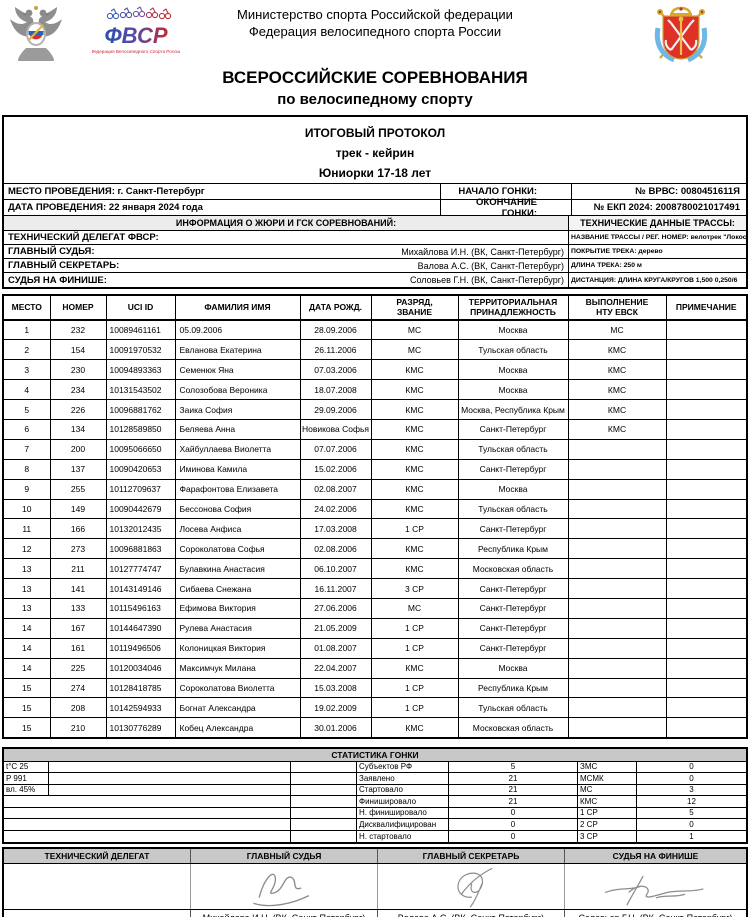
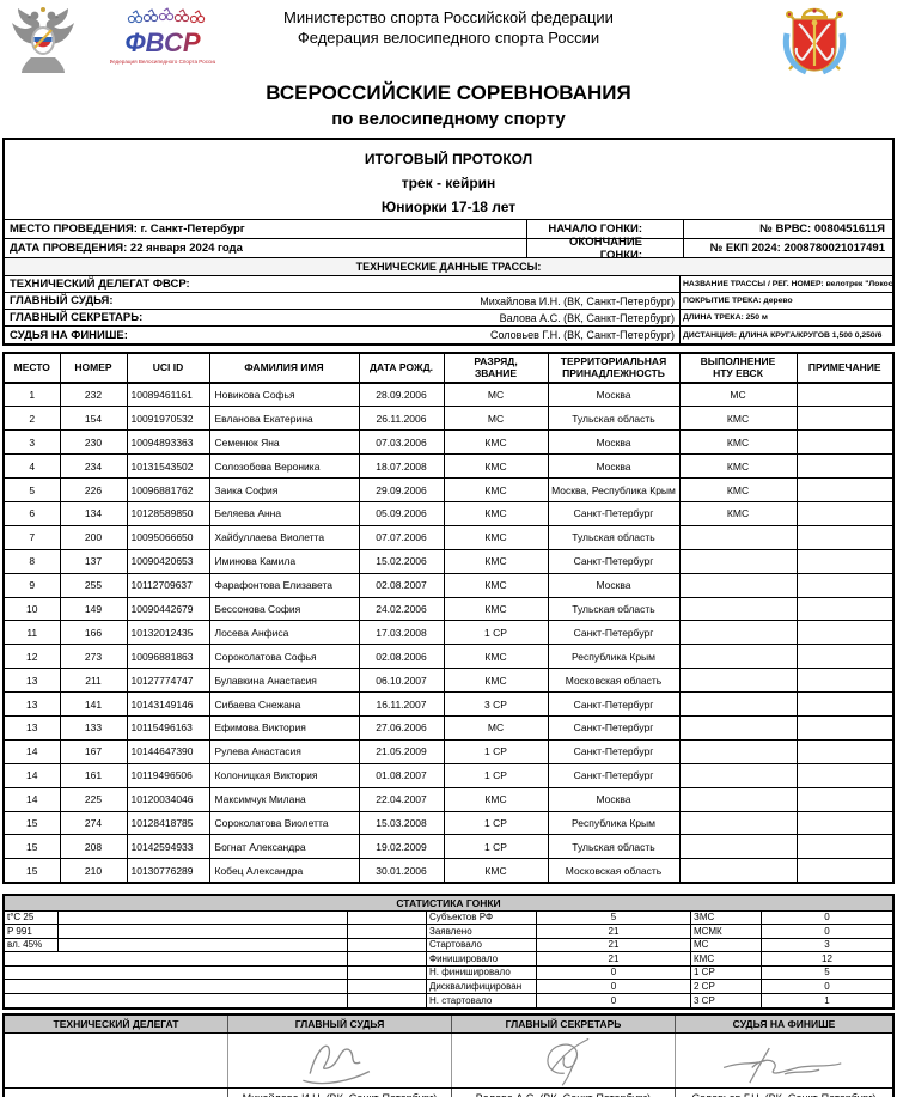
  ФВСР
  Министерство спорта Российской федерации
  Федерация велосипедного спорта России
  ВСЕРОССИЙСКИЕ СОРЕВНОВАНИЯ
  по велосипедному спорту
  ИТОГОВЫЙ ПРОТОКОЛ
  трек - кейрин
  Юниорки 17-18 лет
  МЕСТО ПРОВЕДЕНИЯ: г. Санкт-Петербург
  НАЧАЛО ГОНКИ:
  № ВРВС: 0080451611Я
  ДАТА ПРОВЕДЕНИЯ: 22 января 2024 года
  ОКОНЧАНИЕ ГОНКИ:
  № ЕКП 2024: 2008780021017491
- ИНФОРМАЦИЯ О ЖЮРИ И ГСК СОРЕВНОВАНИЙ:
  ТЕХНИЧЕСКИЕ ДАННЫЕ ТРАССЫ:
  ТЕХНИЧЕСКИЙ ДЕЛЕГАТ ФВСР:
  ГЛАВНЫЙ СУДЬЯ:
  Михайлова И.Н. (ВК, Санкт-Петербург)
  ГЛАВНЫЙ СЕКРЕТАРЬ:
  Валова А.С. (ВК, Санкт-Петербург)
  СУДЬЯ НА ФИНИШЕ:
  Соловьев Г.Н. (ВК, Санкт-Петербург)
  МЕСТО	НОМЕР	UCI ID	ФАМИЛИЯ ИМЯ	ДАТА РОЖД.	РАЗРЯД, ЗВАНИЕ	ТЕРРИТОРИАЛЬНАЯ ПРИНАДЛЕЖНОСТЬ	ВЫПОЛНЕНИЕ НТУ ЕВСК	ПРИМЕЧАНИЕ
- 1	232	10089461161	05.09.2006	28.09.2006	МС	Москва	МС
+ 1	232	10089461161	Новикова Софья	28.09.2006	МС	Москва	МС
  2	154	10091970532	Евланова Екатерина	26.11.2006	МС	Тульская область	КМС
  3	230	10094893363	Семенюк Яна	07.03.2006	КМС	Москва	КМС
  4	234	10131543502	Солозобова Вероника	18.07.2008	КМС	Москва	КМС
  5	226	10096881762	Заика София	29.09.2006	КМС	Москва, Республика Крым	КМС
- 6	134	10128589850	Беляева Анна	Новикова Софья	КМС	Санкт-Петербург	КМС
+ 6	134	10128589850	Беляева Анна	05.09.2006	КМС	Санкт-Петербург	КМС
  7	200	10095066650	Хайбуллаева Виолетта	07.07.2006	КМС	Тульская область
  8	137	10090420653	Иминова Камила	15.02.2006	КМС	Санкт-Петербург
  9	255	10112709637	Фарафонтова Елизавета	02.08.2007	КМС	Москва
  10	149	10090442679	Бессонова София	24.02.2006	КМС	Тульская область
  11	166	10132012435	Лосева Анфиса	17.03.2008	1 СР	Санкт-Петербург
  12	273	10096881863	Сороколатова Софья	02.08.2006	КМС	Республика Крым
  13	211	10127774747	Булавкина Анастасия	06.10.2007	КМС	Московская область
  13	141	10143149146	Сибаева Снежана	16.11.2007	3 СР	Санкт-Петербург
  13	133	10115496163	Ефимова Виктория	27.06.2006	МС	Санкт-Петербург
  14	167	10144647390	Рулева Анастасия	21.05.2009	1 СР	Санкт-Петербург
  14	161	10119496506	Колоницкая Виктория	01.08.2007	1 СР	Санкт-Петербург
  14	225	10120034046	Максимчук Милана	22.04.2007	КМС	Москва
  15	274	10128418785	Сороколатова Виолетта	15.03.2008	1 СР	Республика Крым
  15	208	10142594933	Богнат Александра	19.02.2009	1 СР	Тульская область
  15	210	10130776289	Кобец Александра	30.01.2006	КМС	Московская область
  СТАТИСТИКА ГОНКИ
  t°C 25
  Субъектов РФ
  5
  ЗМС
  0
  P 991
  Заявлено
  21
  МСМК
  0
  вл. 45%
  Стартовало
  21
  МС
  3
  Финишировало
  21
  КМС
  12
  Н. финишировало
  0
  1 СР
  5
  Дисквалифицирован
  0
  2 СР
  0
  Н. стартовало
  0
  3 СР
  1
  ТЕХНИЧЕСКИЙ ДЕЛЕГАТ
  ГЛАВНЫЙ СУДЬЯ
  ГЛАВНЫЙ СЕКРЕТАРЬ
  СУДЬЯ НА ФИНИШЕ
